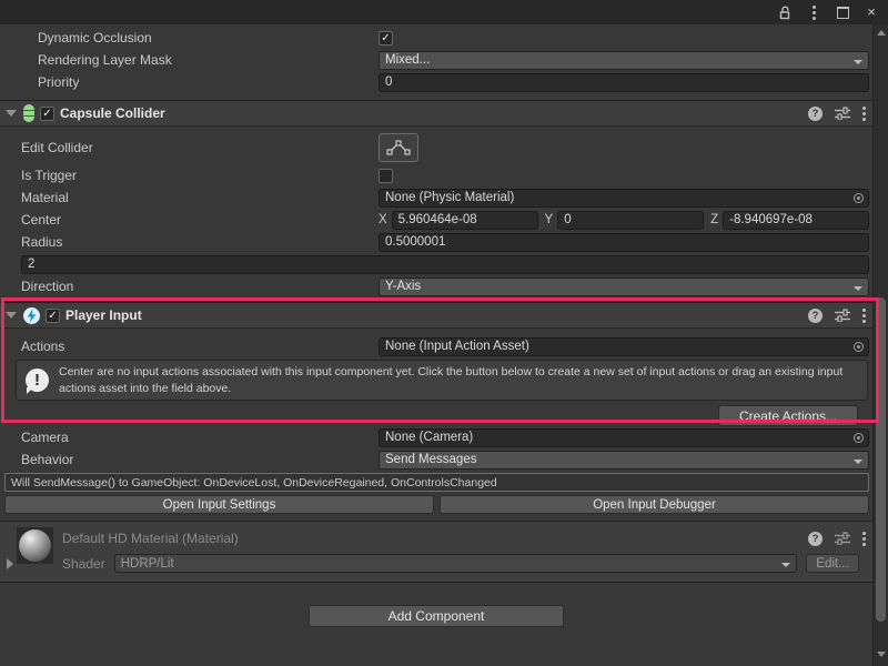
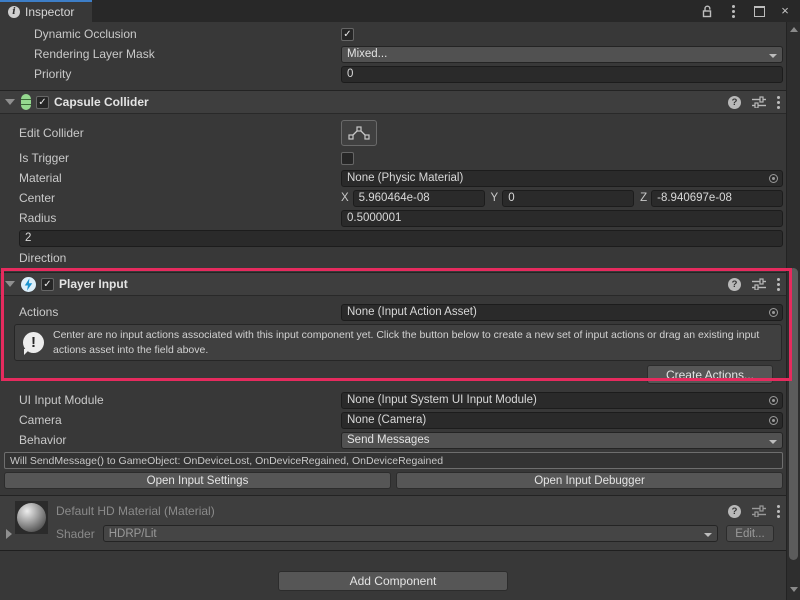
+ i
+ Inspector
  ×
  Dynamic Occlusion
  Rendering Layer Mask
  Mixed...
  Priority
  0
  Capsule Collider
  ?
  Edit Collider
  Is Trigger
  Material
  None (Physic Material)
  Center
  X
  5.960464e-08
  Y
  0
  Z
  -8.940697e-08
  Radius
  0.5000001
  2
  Direction
- Y-Axis
  Player Input
  ?
  Actions
  None (Input Action Asset)
  !
  Center are no input actions associated with this input component yet. Click the button below to create a new set of input actions or drag an existing input actions asset into the field above.
  Create Actions...
+ UI Input Module
+ None (Input System UI Input Module)
  Camera
  None (Camera)
  Behavior
  Send Messages
- Will SendMessage() to GameObject: OnDeviceLost, OnDeviceRegained, OnControlsChanged
+ Will SendMessage() to GameObject: OnDeviceLost, OnDeviceRegained, OnDeviceRegained
  Open Input Settings
  Open Input Debugger
  Default HD Material (Material)
  ?
  Shader
  HDRP/Lit
  Edit...
  Add Component
